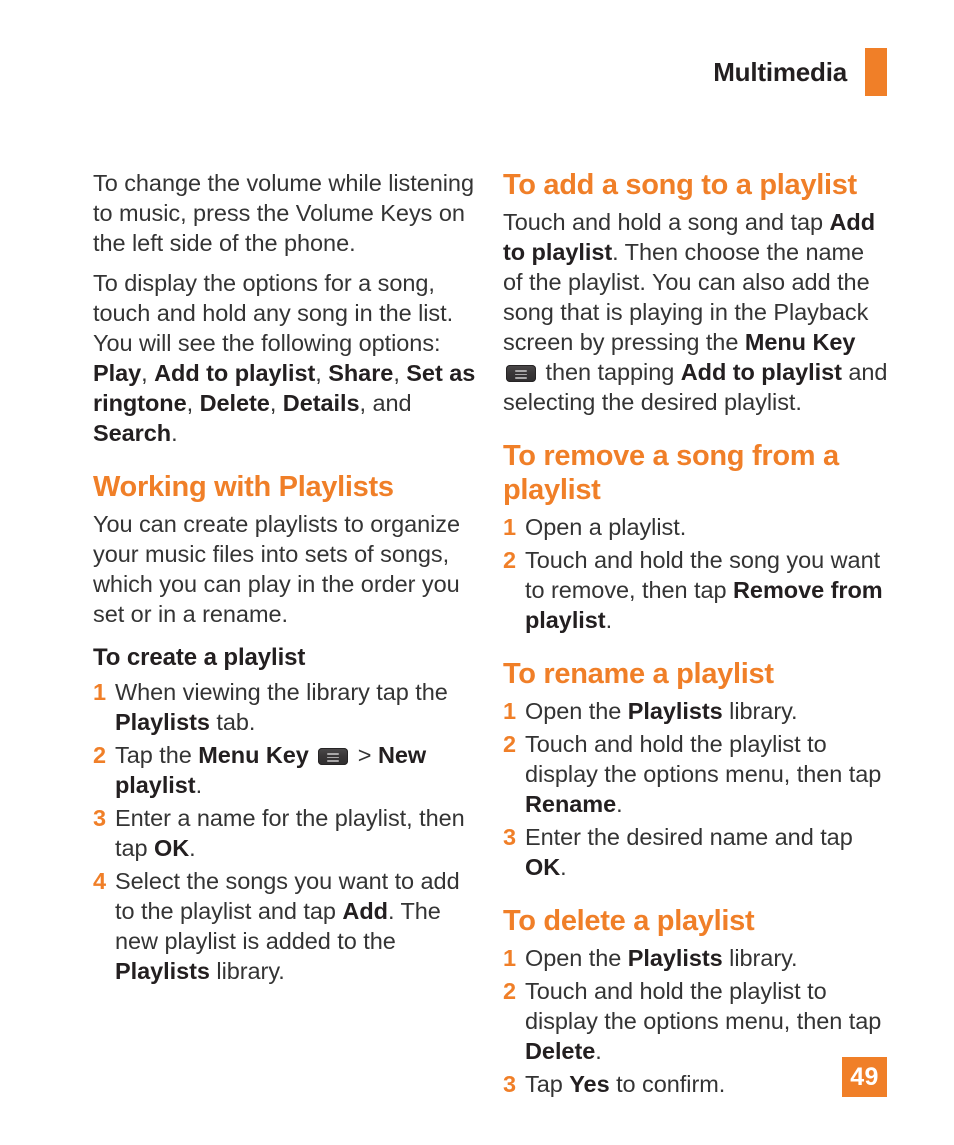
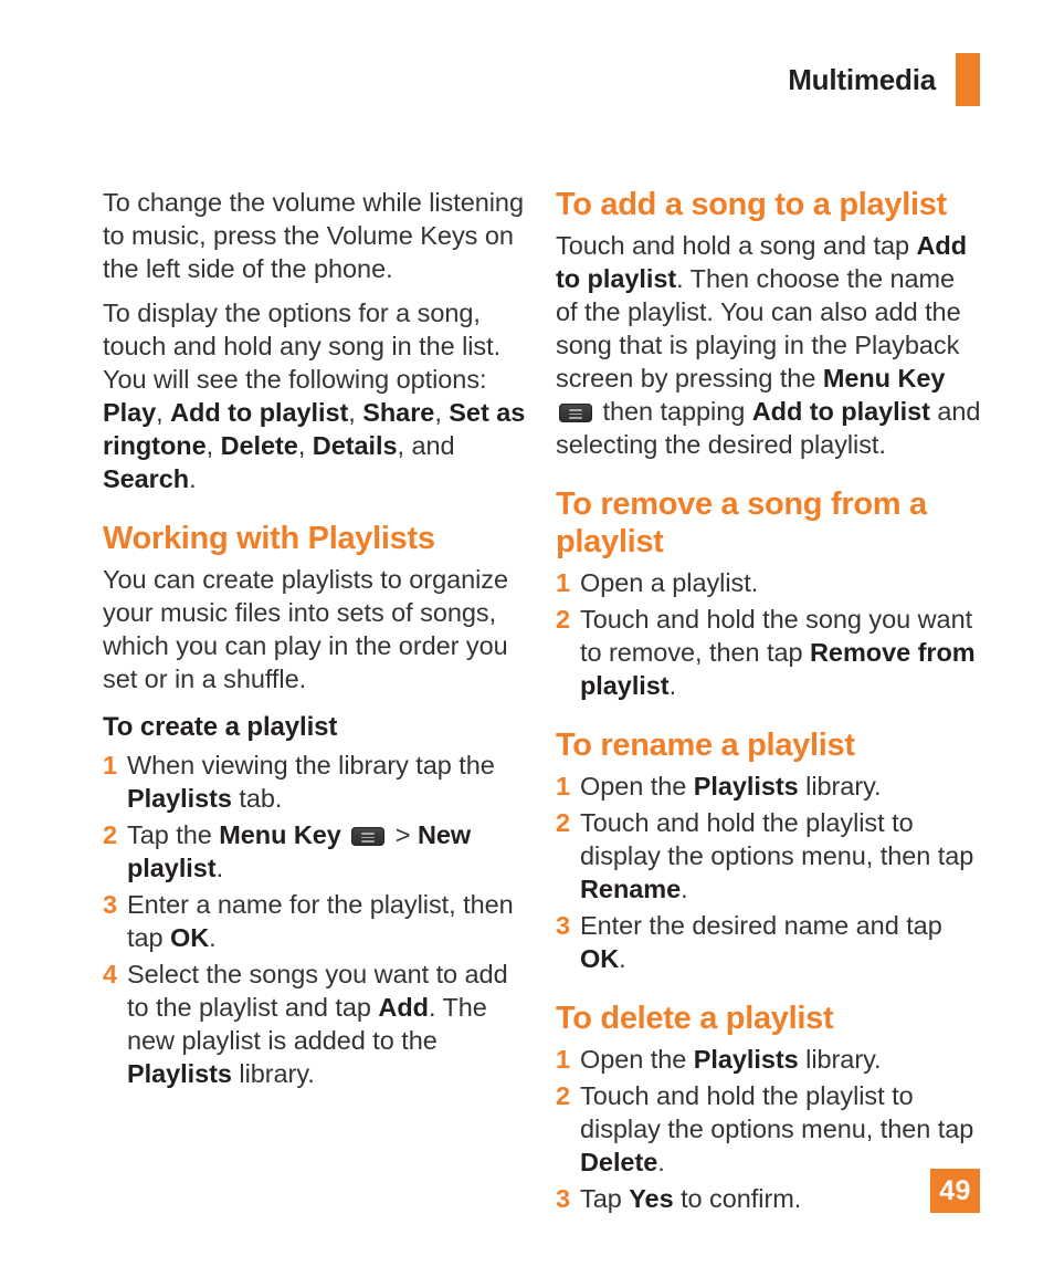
  Multimedia
  To change the volume while listening to music, press the Volume Keys on the left side of the phone.
  To display the options for a song, touch and hold any song in the list. You will see the following options: Play, Add to playlist, Share, Set as ringtone, Delete, Details, and Search.
  Working with Playlists
- You can create playlists to organize your music files into sets of songs, which you can play in the order you set or in a rename.
+ You can create playlists to organize your music files into sets of songs, which you can play in the order you set or in a shuffle.
  To create a playlist
  1
  When viewing the library tap the Playlists tab.
  2
  Tap the Menu Key > New playlist.
  3
  Enter a name for the playlist, then tap OK.
  4
  Select the songs you want to add to the playlist and tap Add. The new playlist is added to the Playlists library.
  To add a song to a playlist
  Touch and hold a song and tap Add to playlist. Then choose the name of the playlist. You can also add the song that is playing in the Playback screen by pressing the Menu Key then tapping Add to playlist and selecting the desired playlist.
  To remove a song from a playlist
  1
  Open a playlist.
  2
  Touch and hold the song you want to remove, then tap Remove from playlist.
  To rename a playlist
  1
  Open the Playlists library.
  2
  Touch and hold the playlist to display the options menu, then tap Rename.
  3
  Enter the desired name and tap OK.
  To delete a playlist
  1
  Open the Playlists library.
  2
  Touch and hold the playlist to display the options menu, then tap Delete.
  3
  Tap Yes to confirm.
  49
